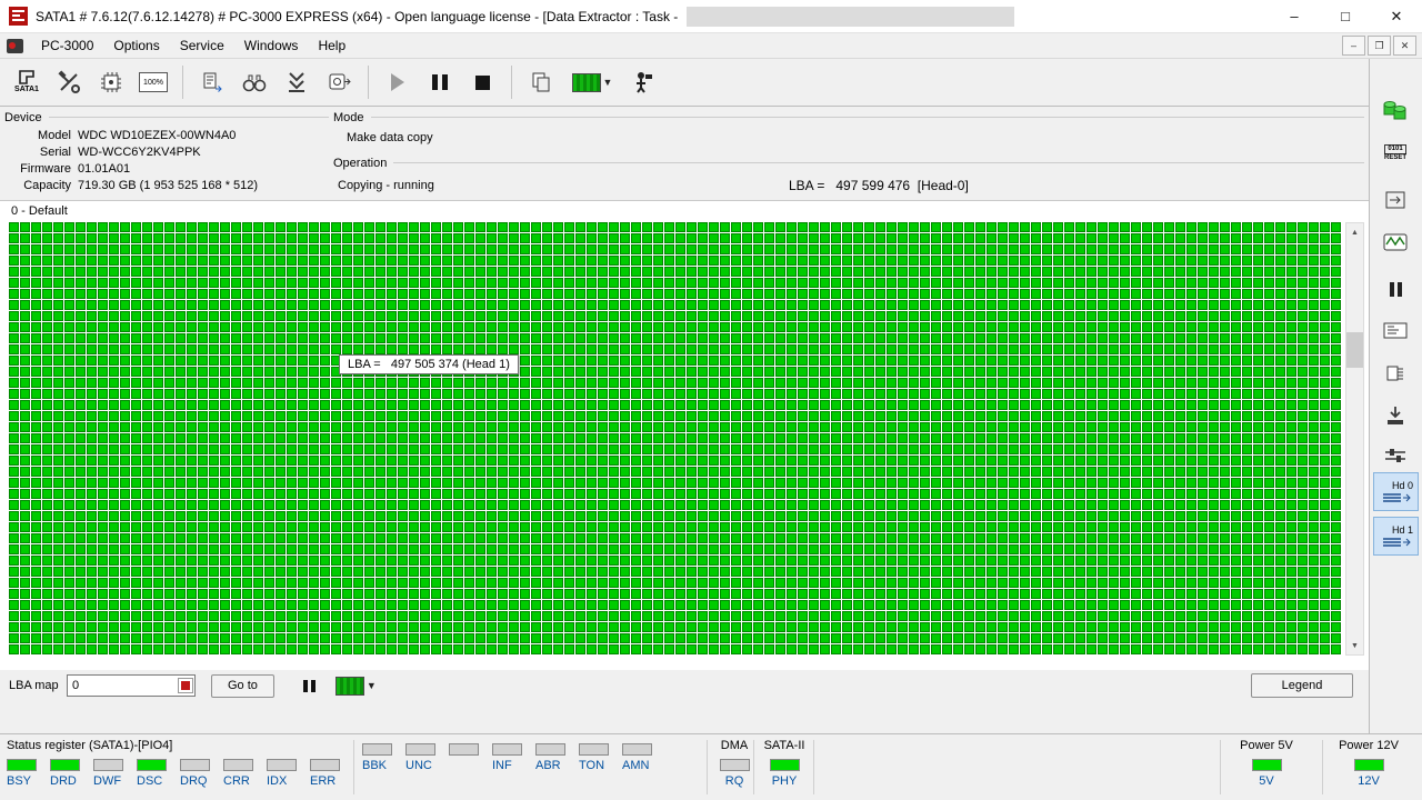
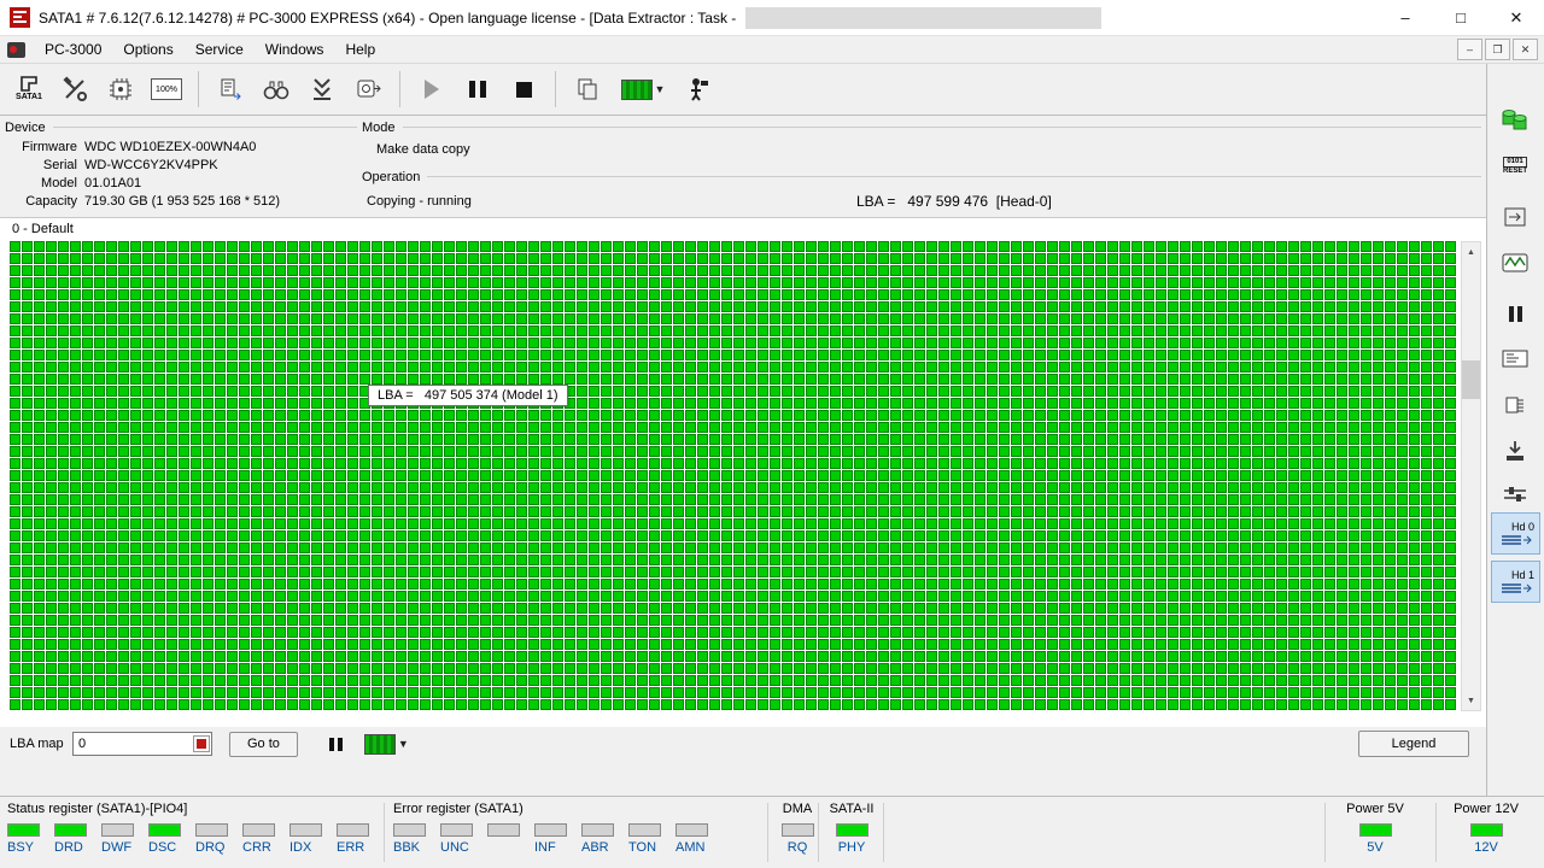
  SATA1 # 7.6.12(7.6.12.14278) # PC-3000 EXPRESS (x64) - Open language license - [Data Extractor : Task -
  –
  □
  ✕
  PC-3000
  Options
  Service
  Windows
  Help
  –
  ❐
  ✕
  ▼
  Device
- Model
+ Firmware
  WDC WD10EZEX-00WN4A0
  Serial
  WD-WCC6Y2KV4PPK
- Firmware
+ Model
  01.01A01
  Capacity
  719.30 GB (1 953 525 168 * 512)
  Mode
  Make data copy
  Operation
  Copying - running
  LBA = 497 599 476 [Head-0]
  0 - Default
- LBA = 497 505 374 (Head 1)
+ LBA = 497 505 374 (Model 1)
  LBA map
  0
  Go to
  ▼
  Legend
  Status register (SATA1)-[PIO4]
  BSY
  DRD
  DWF
  DSC
  DRQ
  CRR
  IDX
  ERR
+ Error register (SATA1)
  BBK
  UNC
  INF
  ABR
  TON
  AMN
  DMA
  RQ
  SATA-II
  PHY
  Power 5V
  5V
  Power 12V
  12V
  Hd 0
  Hd 1
